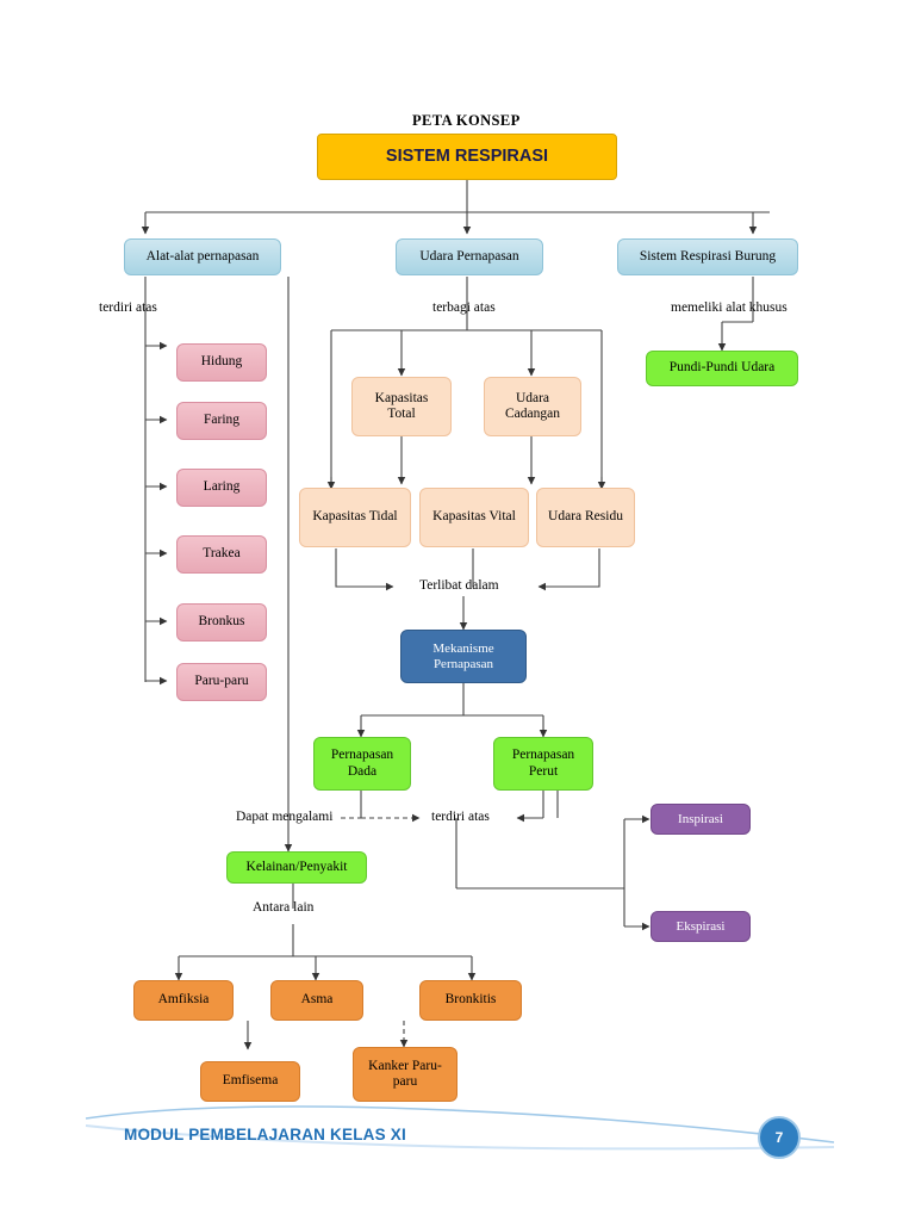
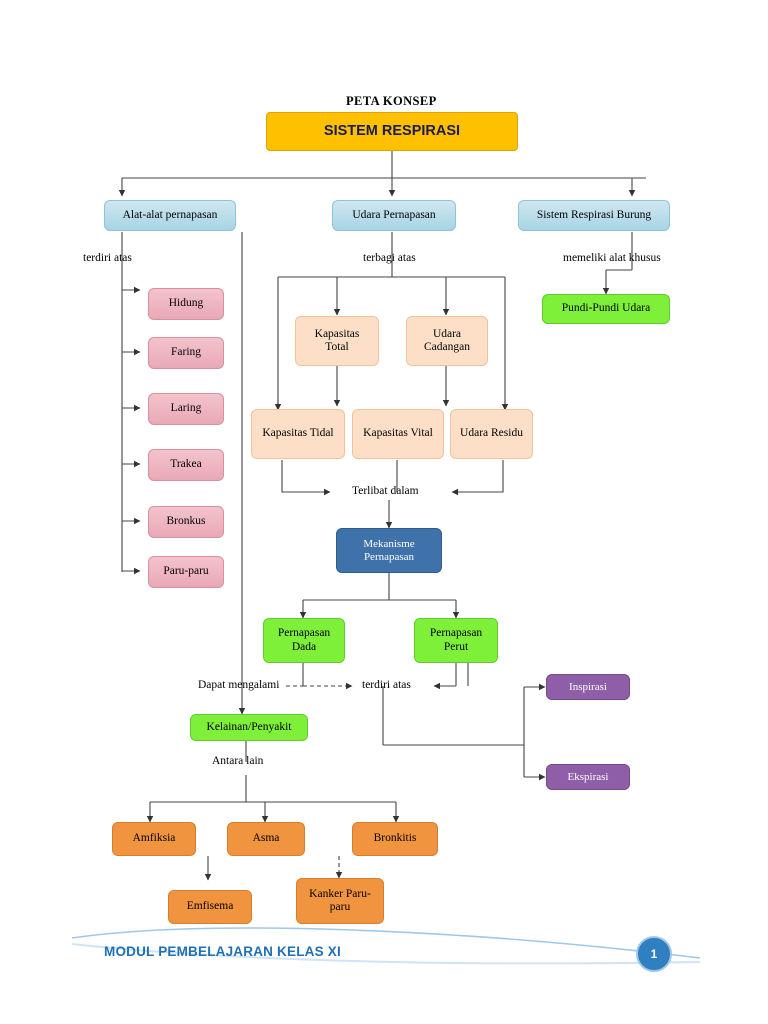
  PETA KONSEP
  SISTEM RESPIRASI
  Alat-alat pernapasan
  Udara Pernapasan
  Sistem Respirasi Burung
  terdiri atas
  terbagi atas
  memeliki alat khusus
  Terlibat dalam
  Dapat mengalami
  terdiri atas
  Antara lain
  Hidung
  Faring
  Laring
  Trakea
  Bronkus
  Paru-paru
  Kapasitas
  Total
  Udara
  Cadangan
  Kapasitas Tidal
  Kapasitas Vital
  Udara Residu
  Pundi-Pundi Udara
  Mekanisme
  Pernapasan
  Pernapasan
  Dada
  Pernapasan
  Perut
  Inspirasi
  Ekspirasi
  Kelainan/Penyakit
  Amfiksia
  Asma
  Bronkitis
  Emfisema
  Kanker Paru-
  paru
  MODUL PEMBELAJARAN KELAS XI
- 7
+ 1
